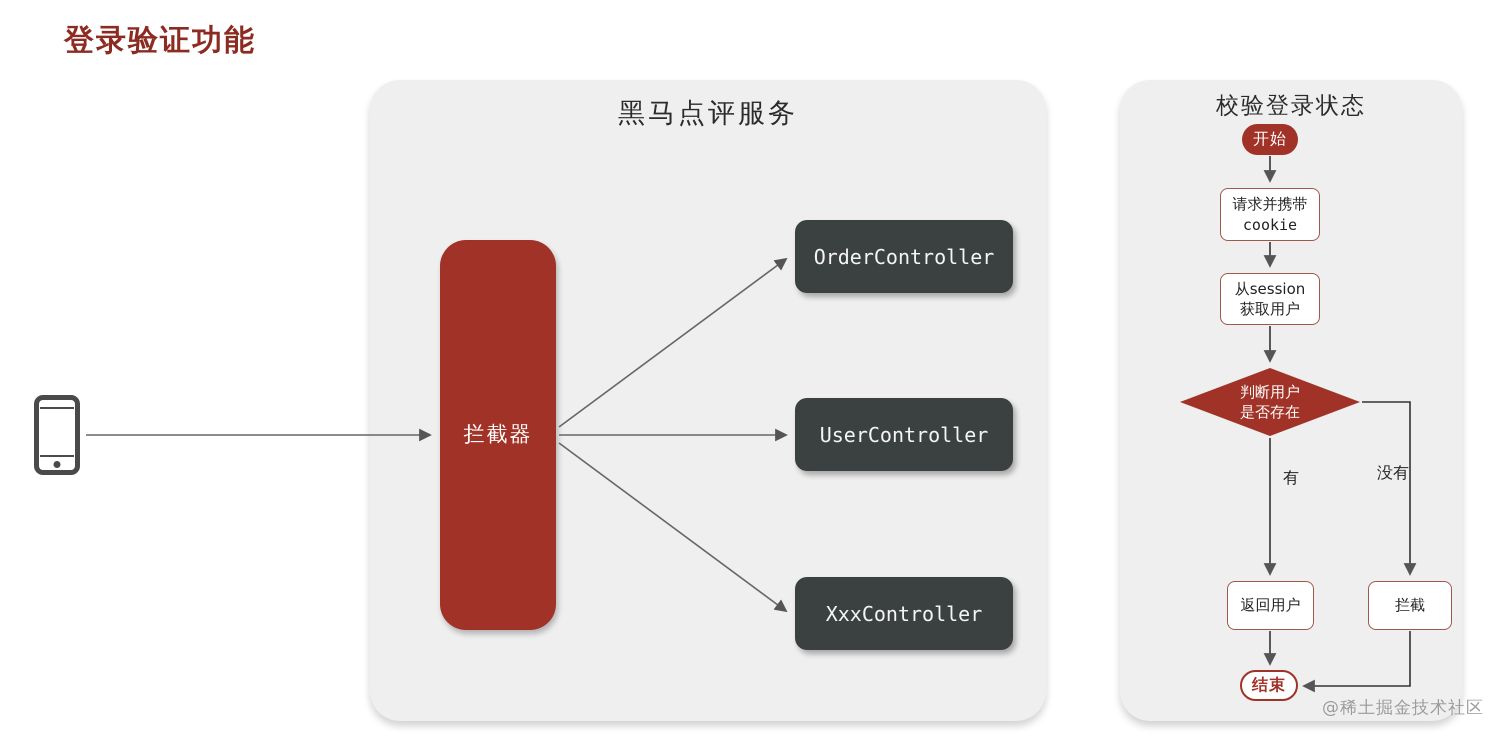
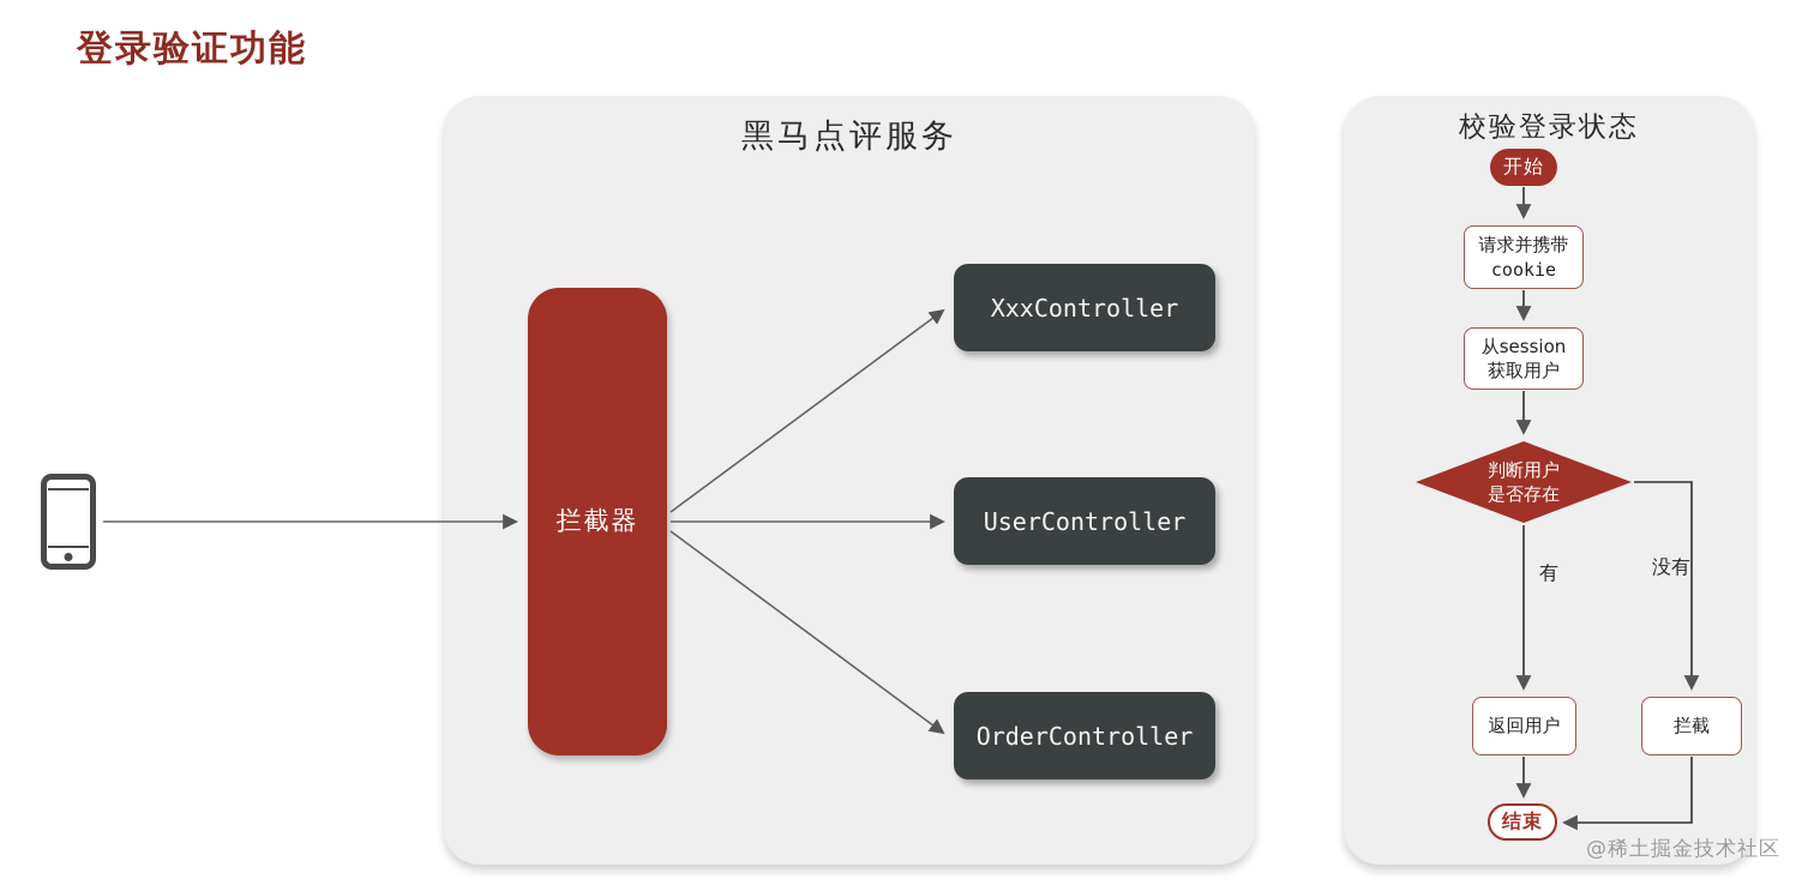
  登录验证功能
  黑马点评服务
  拦截器
- OrderController
+ XxxController
  UserController
- XxxController
+ OrderController
  校验登录状态
  开始
  请求并携带
  cookie
  从session
  获取用户
  判断用户
  是否存在
  有
  没有
  返回用户
  拦截
  结束
  @稀土掘金技术社区
